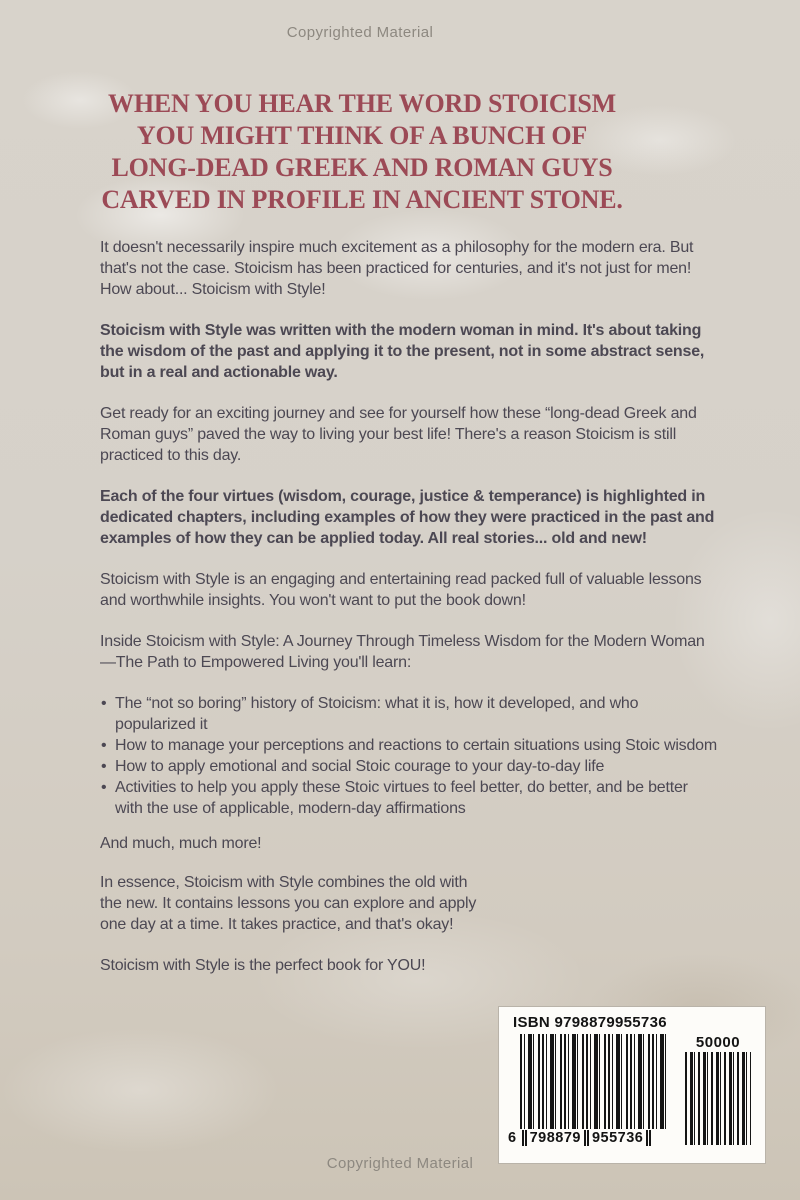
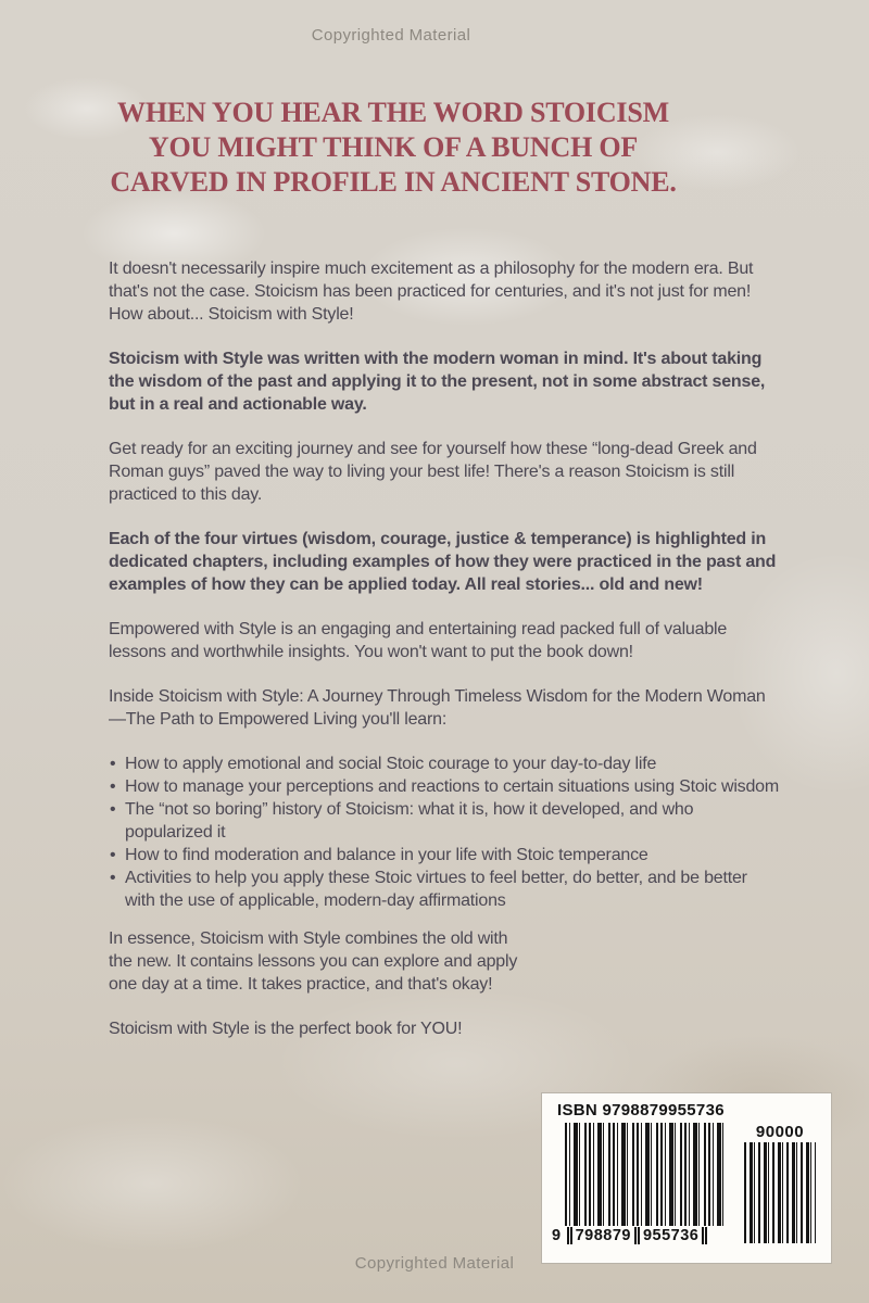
  Copyrighted Material
  WHEN YOU HEAR THE WORD STOICISM
  YOU MIGHT THINK OF A BUNCH OF
- LONG-DEAD GREEK AND ROMAN GUYS
  CARVED IN PROFILE IN ANCIENT STONE.
  It doesn't necessarily inspire much excitement as a philosophy for the modern era. But that's not the case. Stoicism has been practiced for centuries, and it's not just for men! How about... Stoicism with Style!
  Stoicism with Style was written with the modern woman in mind. It's about taking the wisdom of the past and applying it to the present, not in some abstract sense, but in a real and actionable way.
  Get ready for an exciting journey and see for yourself how these “long-dead Greek and Roman guys” paved the way to living your best life! There's a reason Stoicism is still practiced to this day.
  Each of the four virtues (wisdom, courage, justice & temperance) is highlighted in dedicated chapters, including examples of how they were practiced in the past and examples of how they can be applied today. All real stories... old and new!
- Stoicism with Style is an engaging and entertaining read packed full of valuable lessons and worthwhile insights. You won't want to put the book down!
+ Empowered with Style is an engaging and entertaining read packed full of valuable lessons and worthwhile insights. You won't want to put the book down!
  Inside Stoicism with Style: A Journey Through Timeless Wisdom for the Modern Woman—The Path to Empowered Living you'll learn:
- The “not so boring” history of Stoicism: what it is, how it developed, and who popularized it
+ How to apply emotional and social Stoic courage to your day-to-day life
  How to manage your perceptions and reactions to certain situations using Stoic wisdom
- How to apply emotional and social Stoic courage to your day-to-day life
+ The “not so boring” history of Stoicism: what it is, how it developed, and who popularized it
+ How to find moderation and balance in your life with Stoic temperance
  Activities to help you apply these Stoic virtues to feel better, do better, and be better with the use of applicable, modern-day affirmations
- And much, much more!
  In essence, Stoicism with Style combines the old with the new. It contains lessons you can explore and apply one day at a time. It takes practice, and that's okay!
  Stoicism with Style is the perfect book for YOU!
  ISBN 9798879955736
- 6
+ 9
  798879
  955736
- 50000
+ 90000
  Copyrighted Material
